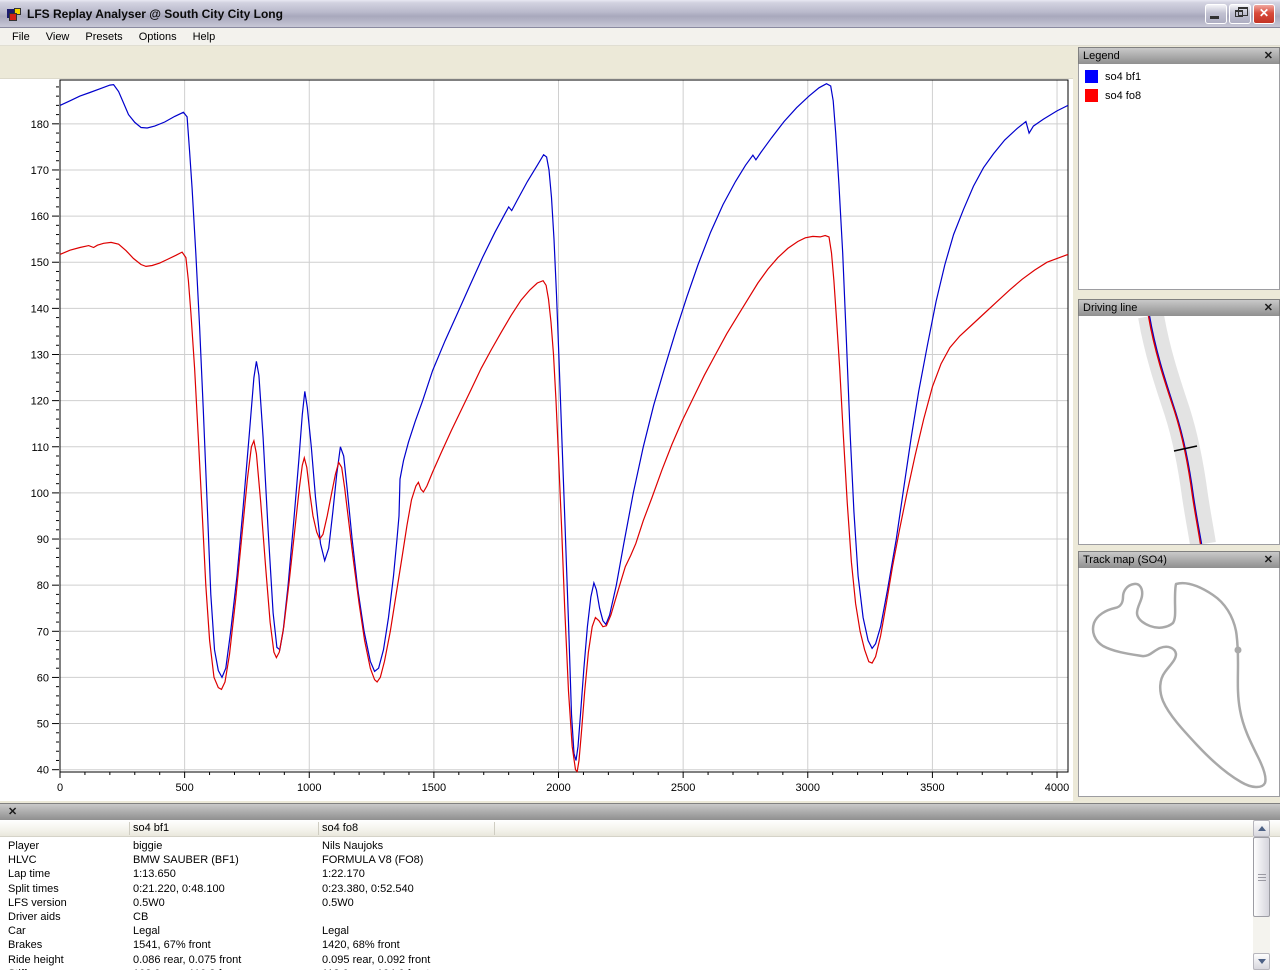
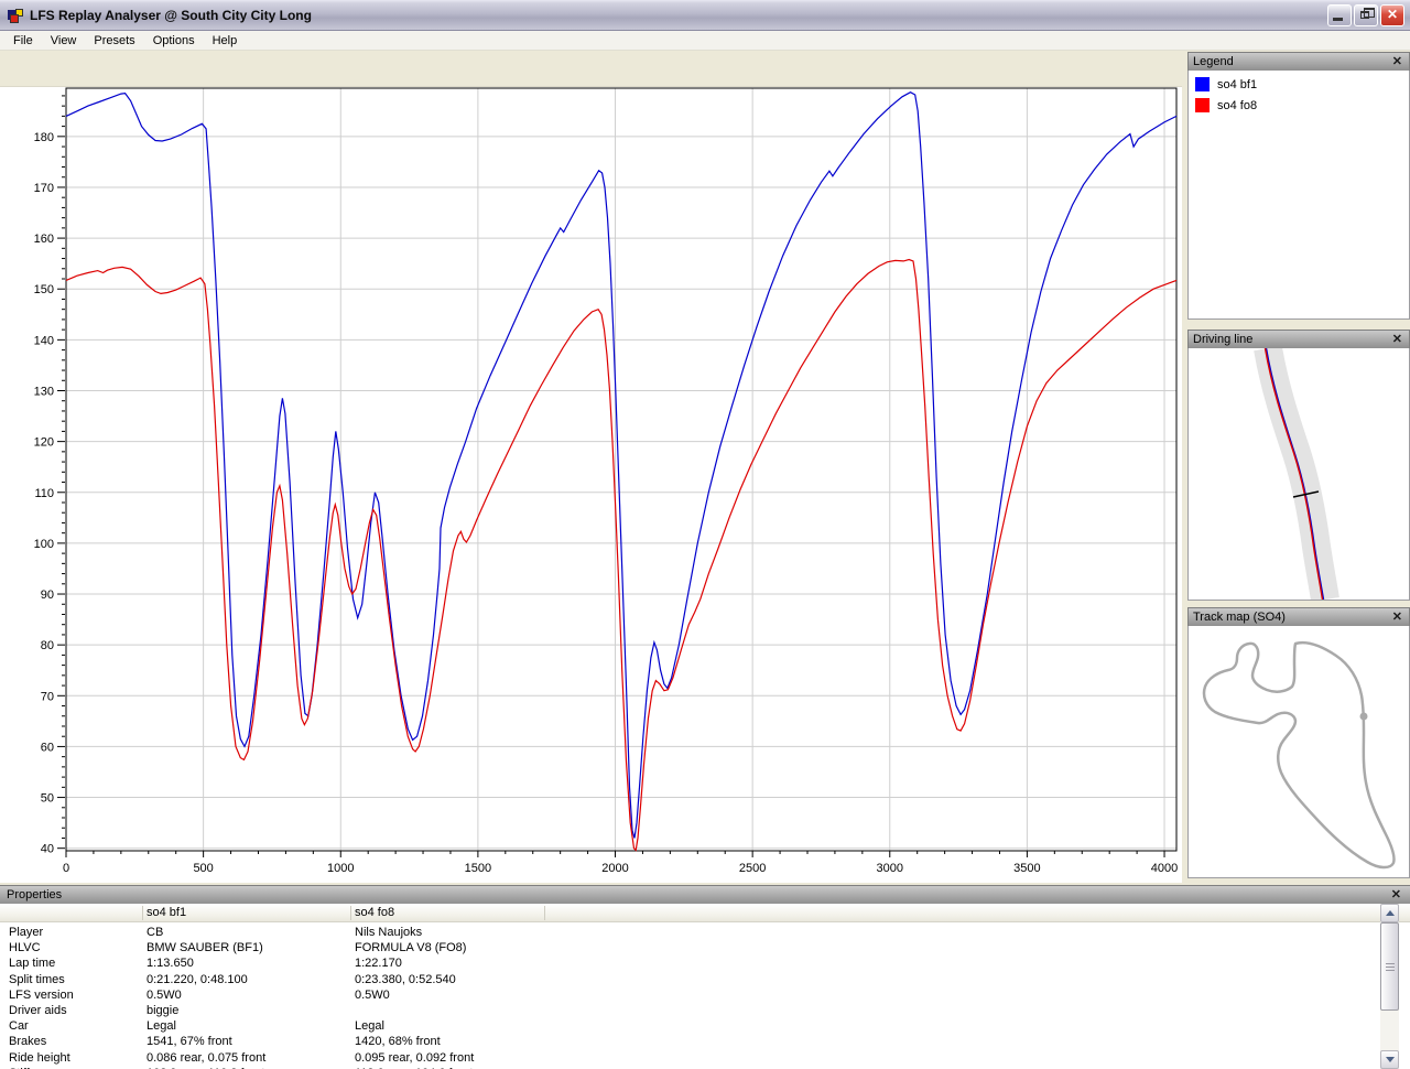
  LFS Replay Analyser @ South City City Long
  ✕
  File
  View
  Presets
  Options
  Help
  0
  500
  1000
  1500
  2000
  2500
  3000
  3500
  4000
  40
  50
  60
  70
  80
  90
  100
  110
  120
  130
  140
  150
  160
  170
  180
  Legend
  ✕
  so4 bf1
  so4 fo8
  Driving line
  ✕
  Track map (SO4)
  ✕
+ Properties
  ✕
  so4 bf1
  so4 fo8
  Player
- biggie
+ CB
  Nils Naujoks
  HLVC
  BMW SAUBER (BF1)
  FORMULA V8 (FO8)
  Lap time
  1:13.650
  1:22.170
  Split times
  0:21.220, 0:48.100
  0:23.380, 0:52.540
  LFS version
  0.5W0
  0.5W0
  Driver aids
- CB
+ biggie
  Car
  Legal
  Legal
  Brakes
  1541, 67% front
  1420, 68% front
  Ride height
  0.086 rear, 0.075 front
  0.095 rear, 0.092 front
